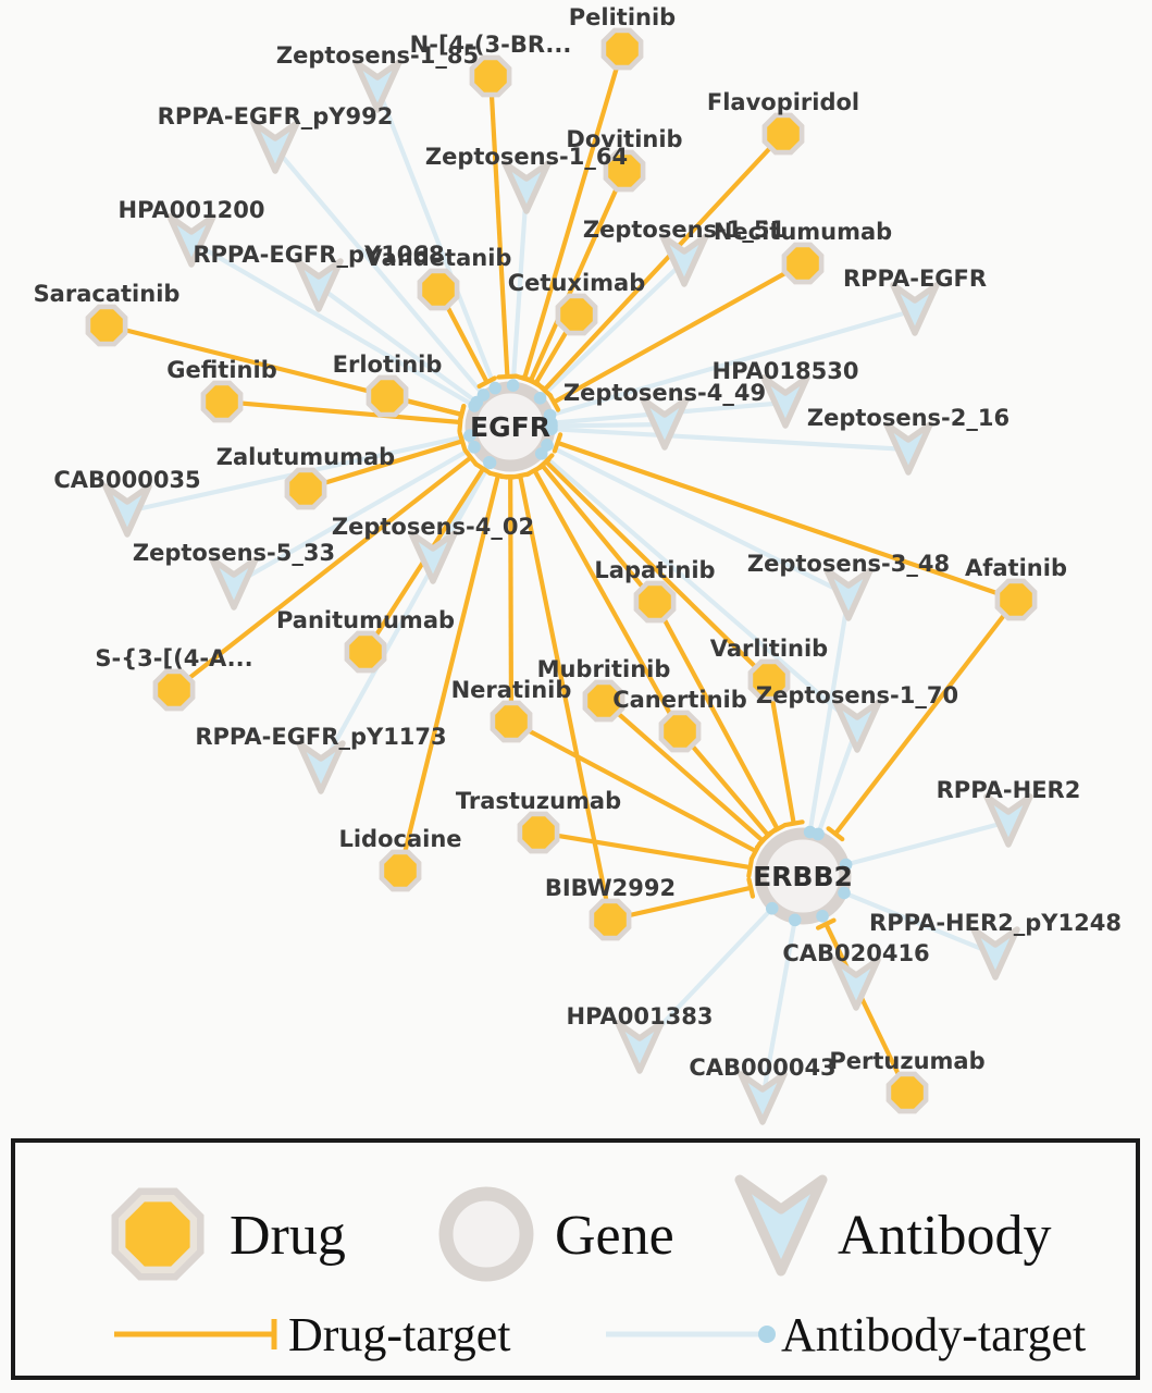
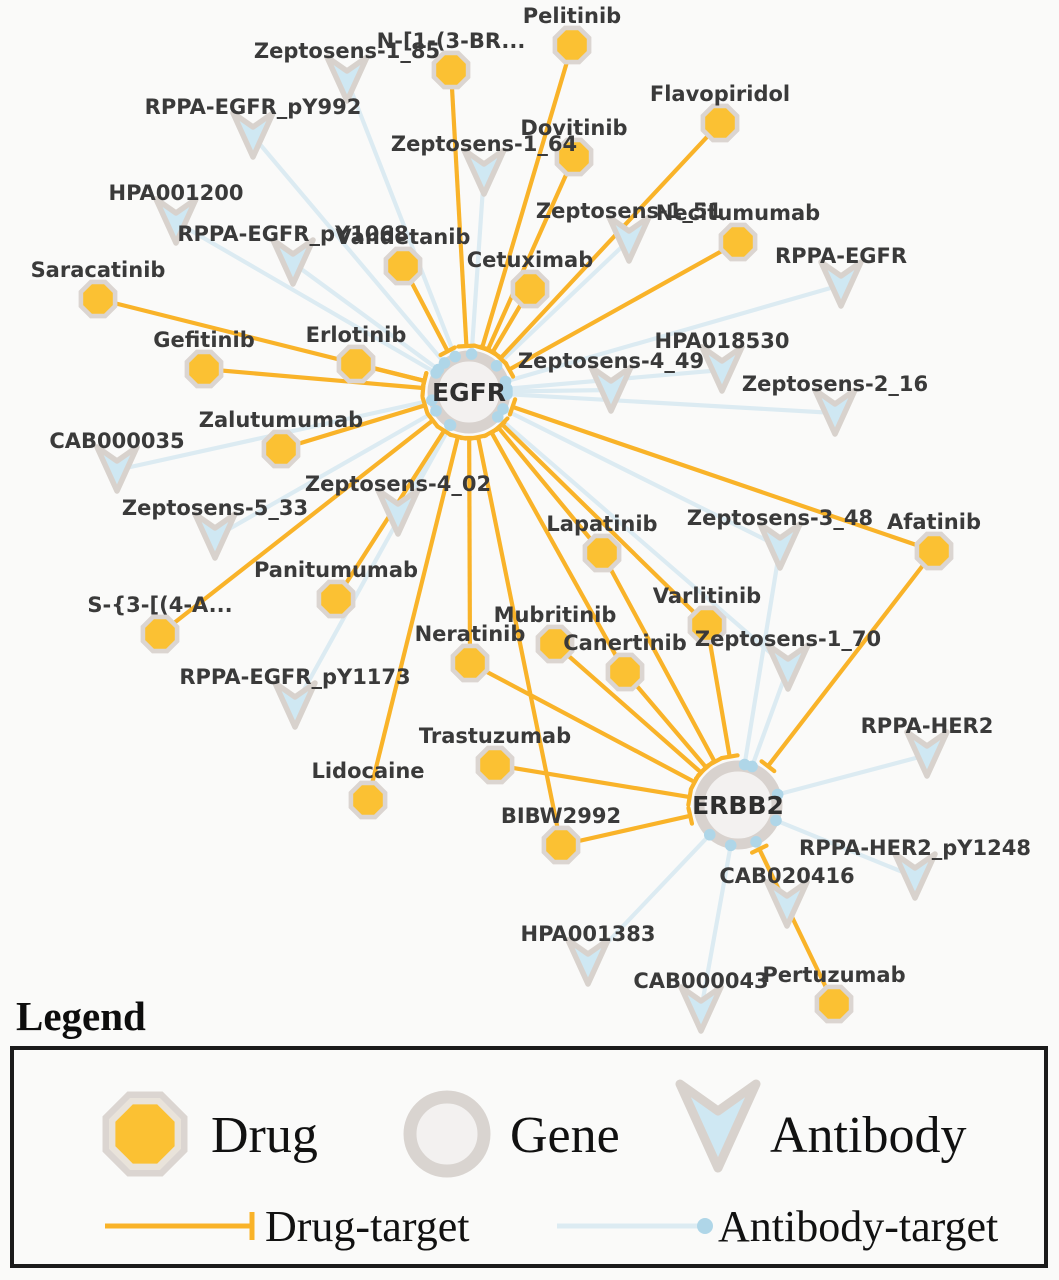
  Pelitinib
- N-[4-(3-BR...
+ N-[1-(3-BR...
  Dovitinib
  Flavopiridol
  Necitumumab
  Vandetanib
  Cetuximab
  Saracatinib
  Gefitinib
  Erlotinib
  Zalutumumab
  Panitumumab
  S-{3-[(4-A...
  Lapatinib
  Afatinib
  Varlitinib
  Neratinib
  Mubritinib
  Canertinib
  Trastuzumab
  Lidocaine
  BIBW2992
  Pertuzumab
  Zeptosens-1_85
  RPPA-EGFR_pY992
  HPA001200
  RPPA-EGFR_pY1068
  Zeptosens-1_64
  Zeptosens-1_51
  RPPA-EGFR
  HPA018530
  Zeptosens-4_49
  Zeptosens-2_16
  CAB000035
  Zeptosens-5_33
  Zeptosens-4_02
  Zeptosens-3_48
  Zeptosens-1_70
  RPPA-EGFR_pY1173
  RPPA-HER2
  RPPA-HER2_pY1248
  CAB020416
  HPA001383
  CAB000043
  EGFR
  ERBB2
+ Legend
  Drug
  Gene
  Antibody
  Drug-target
  Antibody-target
